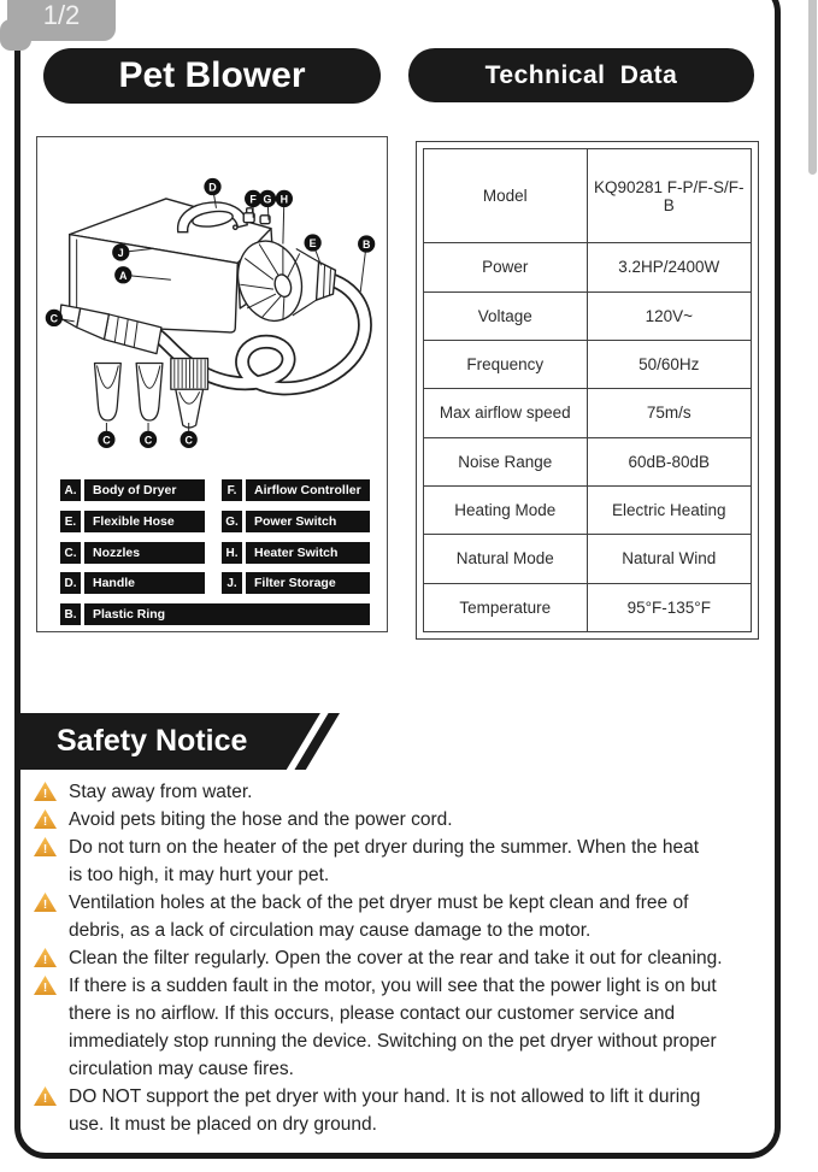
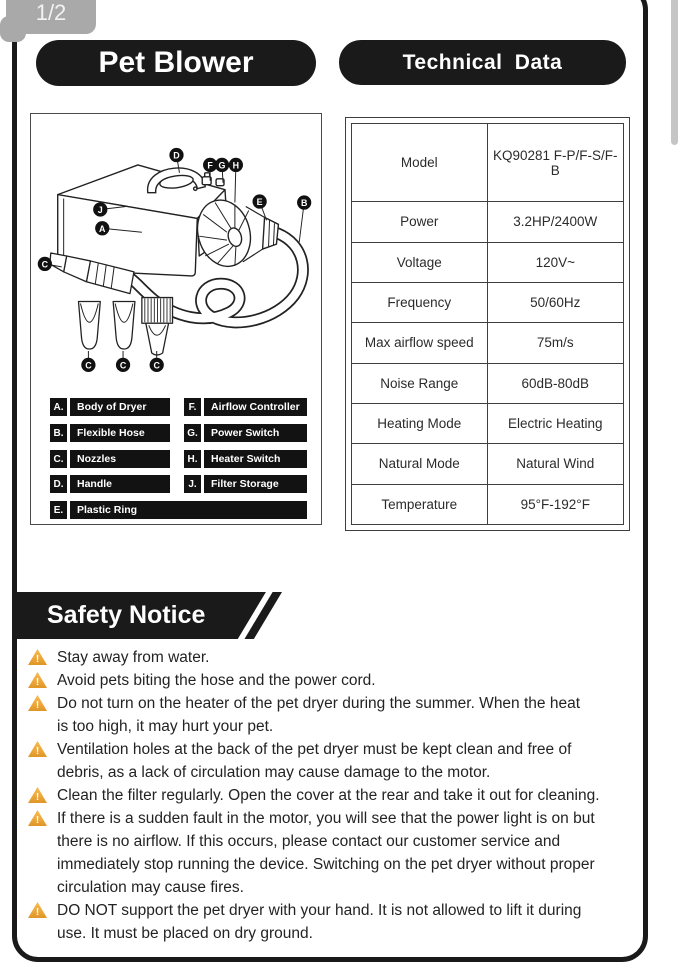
  1/2
  Pet Blower
  Technical Data
  D
  F
  G
  H
  J
  A
  E
  B
  C
  C
  C
  C
  A.
  Body of Dryer
- E.
+ B.
  Flexible Hose
  C.
  Nozzles
  D.
  Handle
- B.
+ E.
  Plastic Ring
  F.
  Airflow Controller
  G.
  Power Switch
  H.
  Heater Switch
  J.
  Filter Storage
  Model	KQ90281 F-P/F-S/F-B
  Power	3.2HP/2400W
  Voltage	120V~
  Frequency	50/60Hz
  Max airflow speed	75m/s
  Noise Range	60dB-80dB
  Heating Mode	Electric Heating
  Natural Mode	Natural Wind
- Temperature	95°F-135°F
+ Temperature	95°F-192°F
  Safety Notice
  Stay away from water.
  Avoid pets biting the hose and the power cord.
  Do not turn on the heater of the pet dryer during the summer. When the heat
  is too high, it may hurt your pet.
  Ventilation holes at the back of the pet dryer must be kept clean and free of
  debris, as a lack of circulation may cause damage to the motor.
  Clean the filter regularly. Open the cover at the rear and take it out for cleaning.
  If there is a sudden fault in the motor, you will see that the power light is on but
  there is no airflow. If this occurs, please contact our customer service and
  immediately stop running the device. Switching on the pet dryer without proper
  circulation may cause fires.
  DO NOT support the pet dryer with your hand. It is not allowed to lift it during
  use. It must be placed on dry ground.
